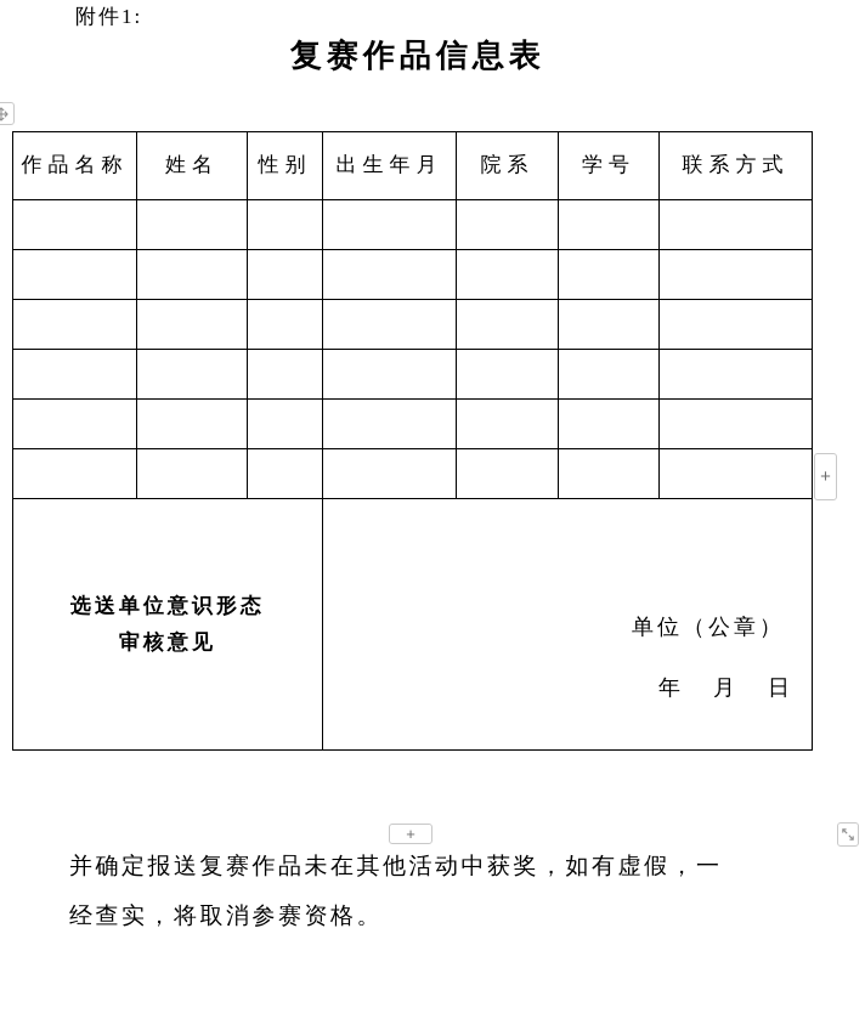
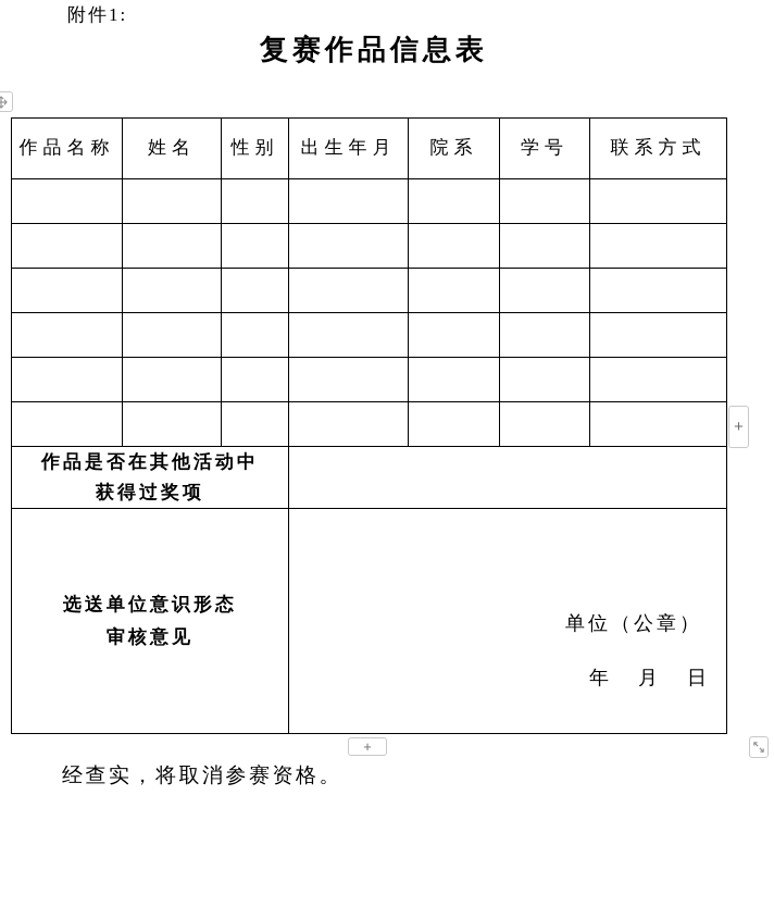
  附件1:
  复赛作品信息表
  作品名称	姓名	性别	出生年月	院系	学号	联系方式
+ 作品是否在其他活动中 获得过奖项
  选送单位意识形态 审核意见	单位（公章） 年 月 日
  +
  +
- 并确定报送复赛作品未在其他活动中获奖，如有虚假，一
  经查实，将取消参赛资格。
